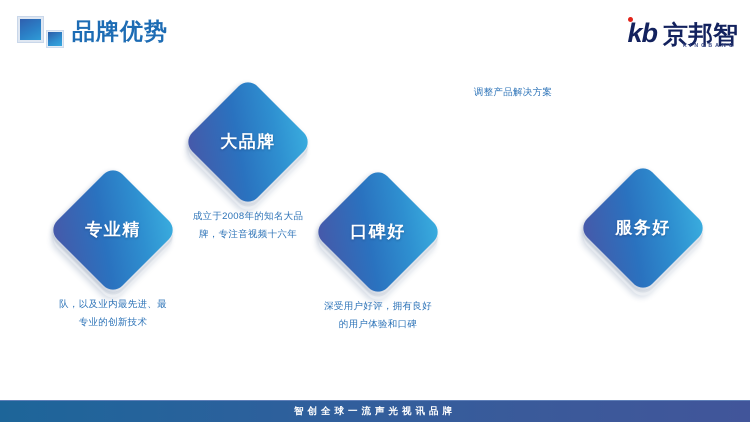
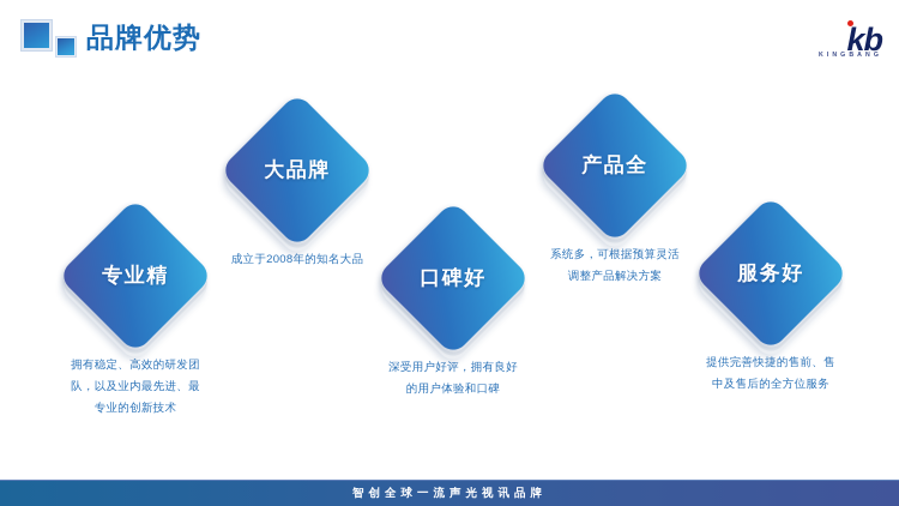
  品牌优势
  kb
- 京邦智
  专业精
+ 拥有稳定、高效的研发团
  队，以及业内最先进、最
  专业的创新技术
  大品牌
  成立于2008年的知名大品
- 牌，专注音视频十六年
  口碑好
  深受用户好评，拥有良好
  的用户体验和口碑
+ 产品全
+ 系统多，可根据预算灵活
  调整产品解决方案
  服务好
+ 提供完善快捷的售前、售
+ 中及售后的全方位服务
  智创全球一流声光视讯品牌
